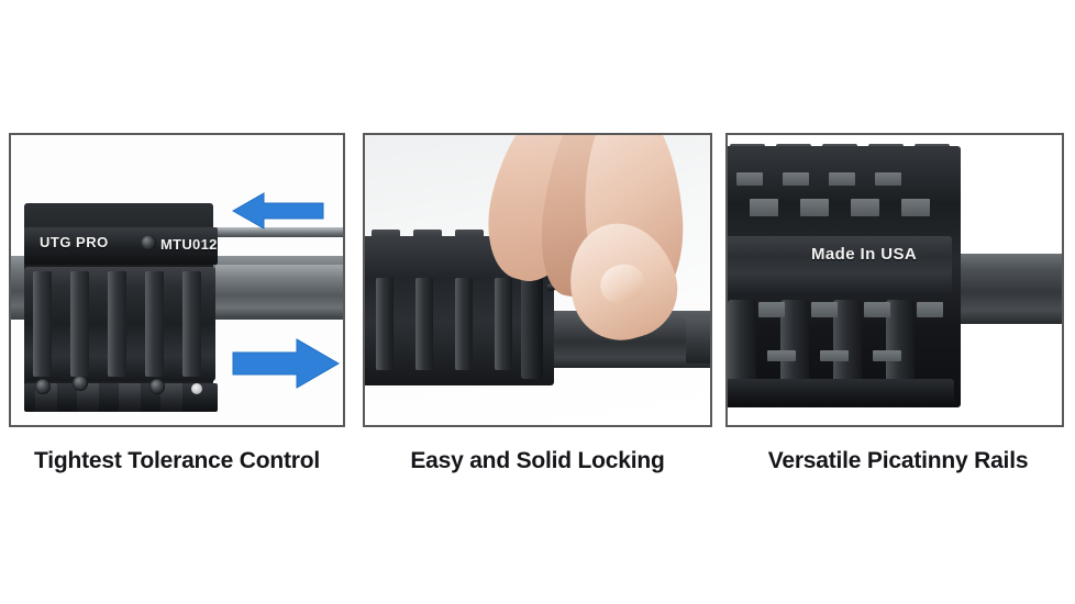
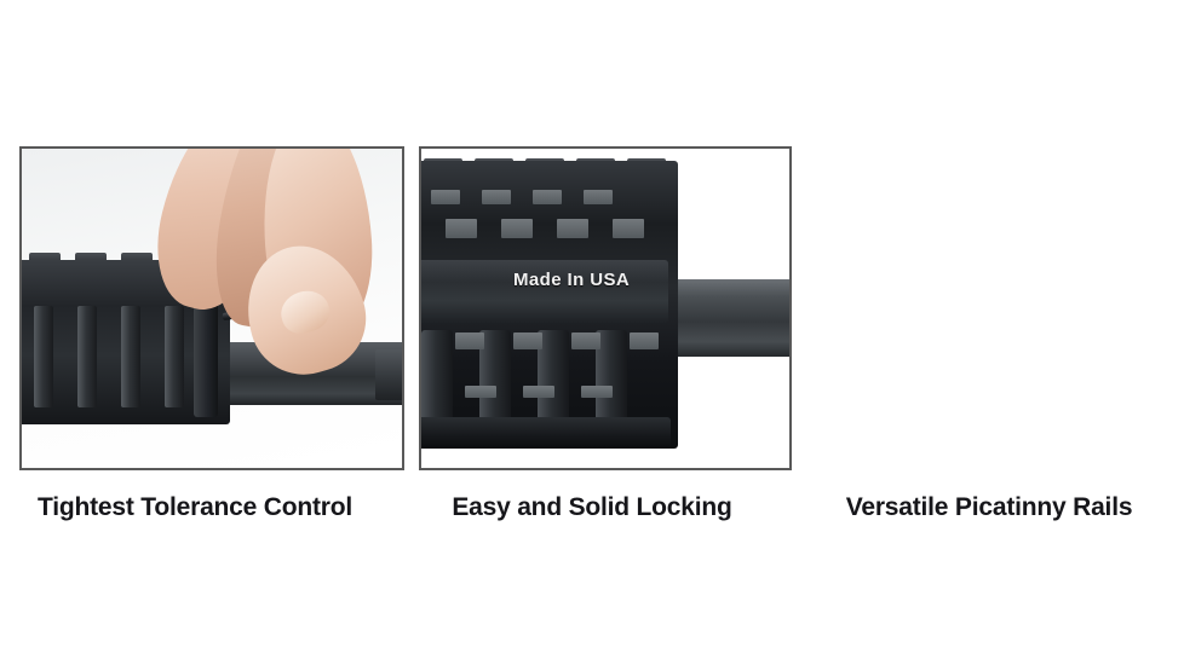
- UTG PRO
- MTU012
  Made In USA
  Tightest Tolerance Control
  Easy and Solid Locking
  Versatile Picatinny Rails
